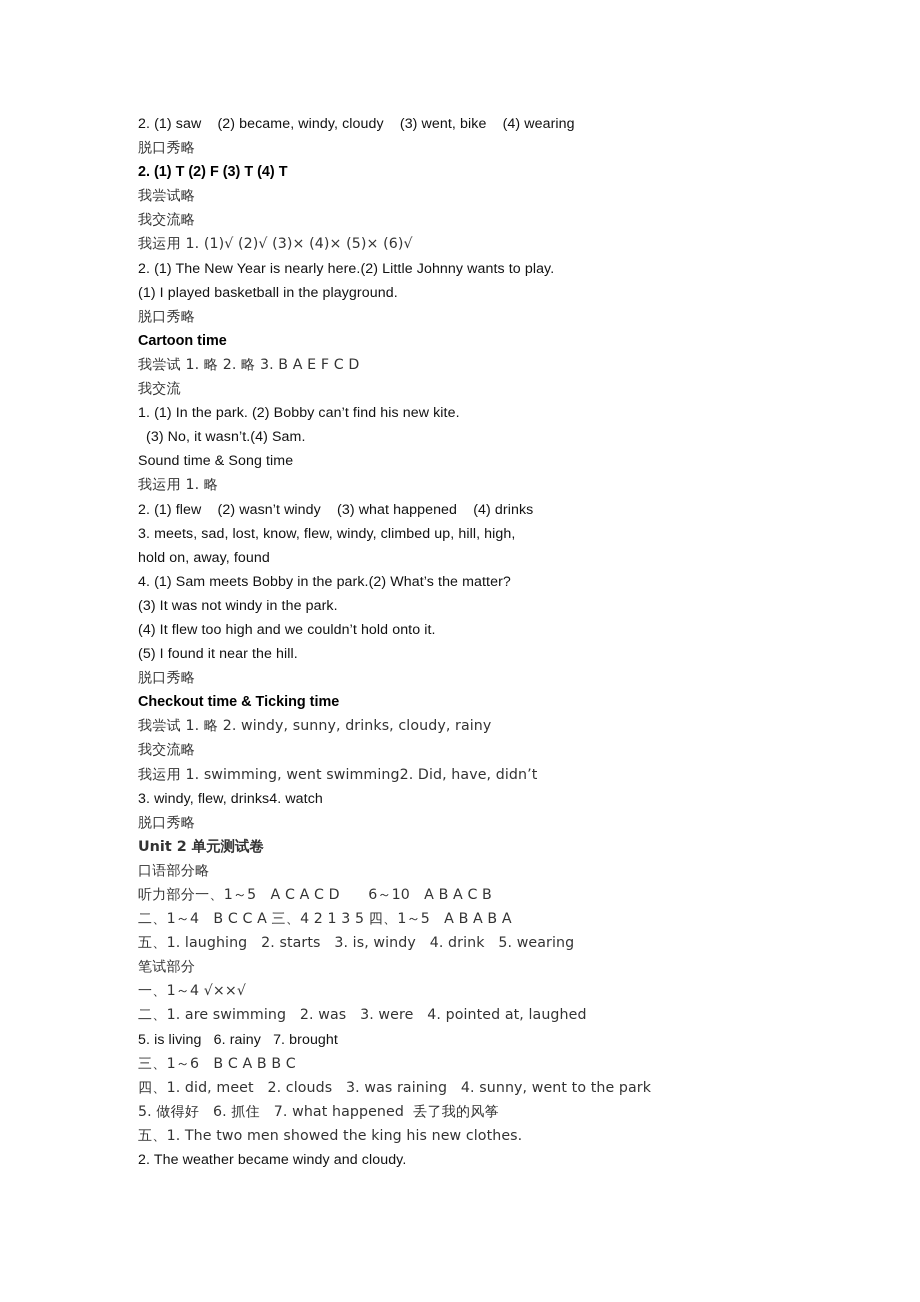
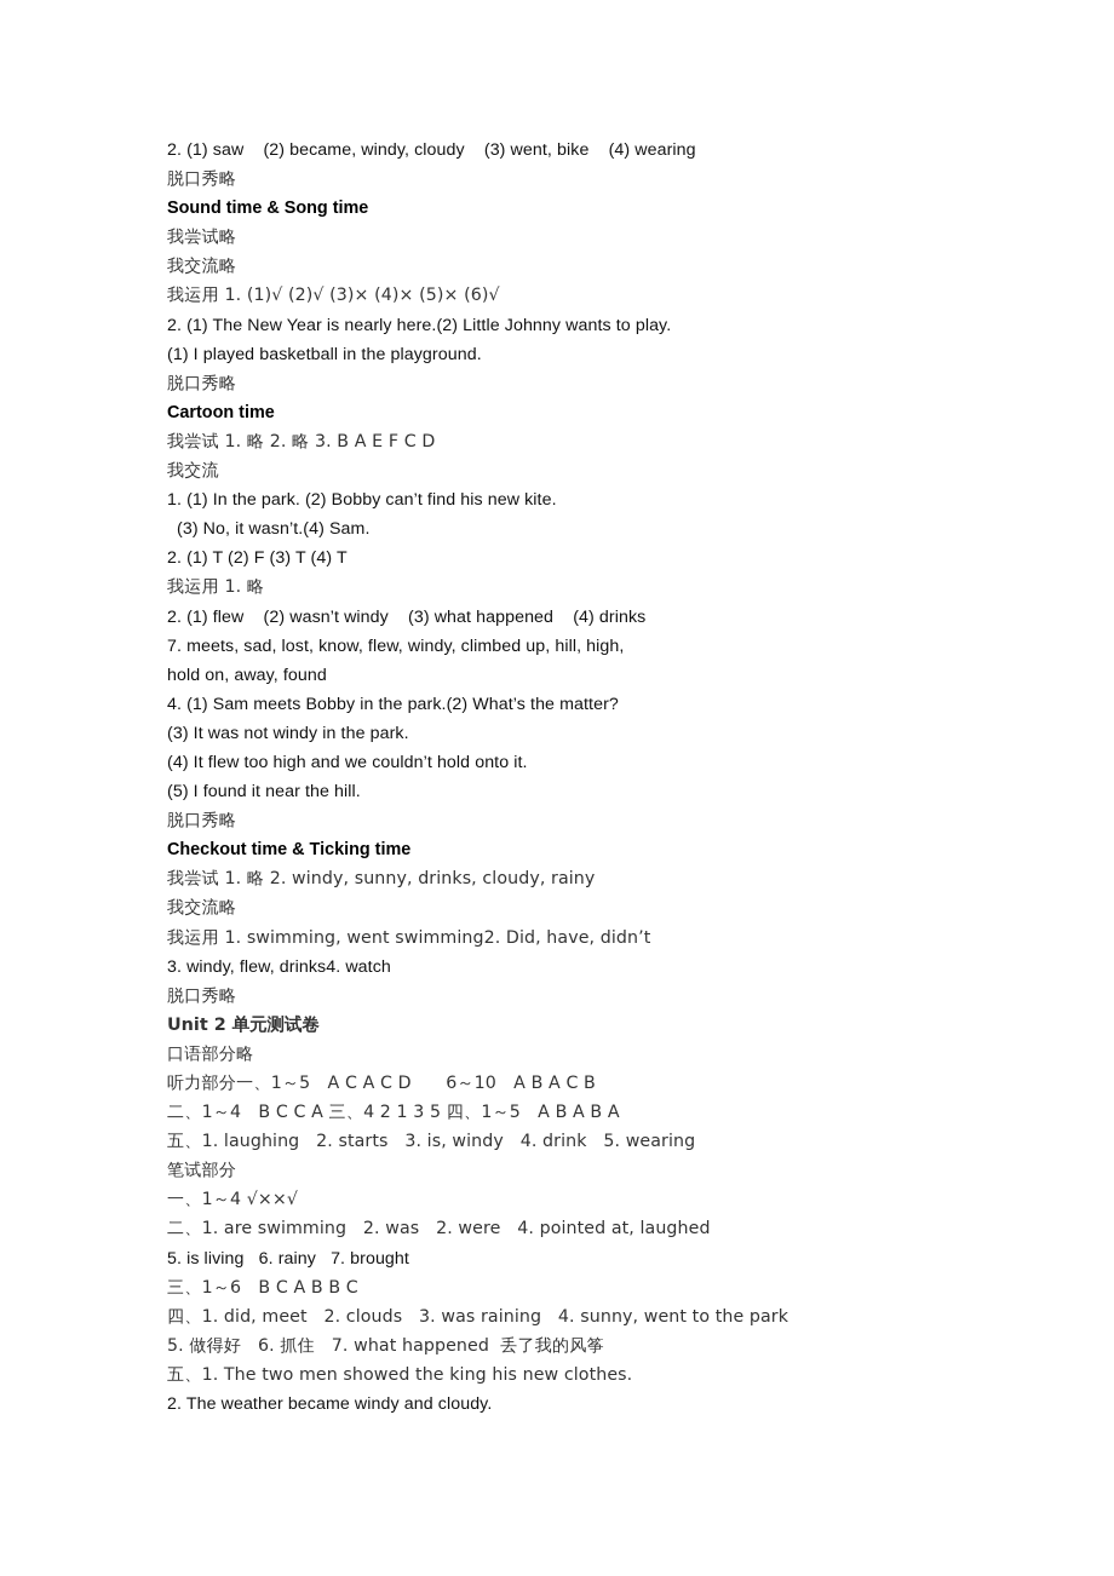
  2. (1) saw (2) became, windy, cloudy (3) went, bike (4) wearing
  脱口秀略
- 2. (1) T (2) F (3) T (4) T
+ Sound time & Song time
  我尝试略
  我交流略
  我运用 1. (1)√ (2)√ (3)× (4)× (5)× (6)√
  2. (1) The New Year is nearly here.(2) Little Johnny wants to play.
  (1) I played basketball in the playground.
  脱口秀略
  Cartoon time
  我尝试 1. 略 2. 略 3. B A E F C D
  我交流
  1. (1) In the park. (2) Bobby can’t find his new kite.
  (3) No, it wasn’t.(4) Sam.
- Sound time & Song time
+ 2. (1) T (2) F (3) T (4) T
  我运用 1. 略
  2. (1) flew (2) wasn’t windy (3) what happened (4) drinks
- 3. meets, sad, lost, know, flew, windy, climbed up, hill, high,
+ 7. meets, sad, lost, know, flew, windy, climbed up, hill, high,
  hold on, away, found
  4. (1) Sam meets Bobby in the park.(2) What’s the matter?
  (3) It was not windy in the park.
  (4) It flew too high and we couldn’t hold onto it.
  (5) I found it near the hill.
  脱口秀略
  Checkout time & Ticking time
  我尝试 1. 略 2. windy, sunny, drinks, cloudy, rainy
  我交流略
  我运用 1. swimming, went swimming2. Did, have, didn’t
  3. windy, flew, drinks4. watch
  脱口秀略
  Unit 2 单元测试卷
  口语部分略
  听力部分一、1～5 A C A C D 6～10 A B A C B
  二、1～4 B C C A 三、4 2 1 3 5 四、1～5 A B A B A
  五、1. laughing 2. starts 3. is, windy 4. drink 5. wearing
  笔试部分
  一、1～4 √××√
- 二、1. are swimming 2. was 3. were 4. pointed at, laughed
+ 二、1. are swimming 2. was 2. were 4. pointed at, laughed
  5. is living 6. rainy 7. brought
  三、1～6 B C A B B C
  四、1. did, meet 2. clouds 3. was raining 4. sunny, went to the park
  5. 做得好 6. 抓住 7. what happened 丢了我的风筝
  五、1. The two men showed the king his new clothes.
  2. The weather became windy and cloudy.
